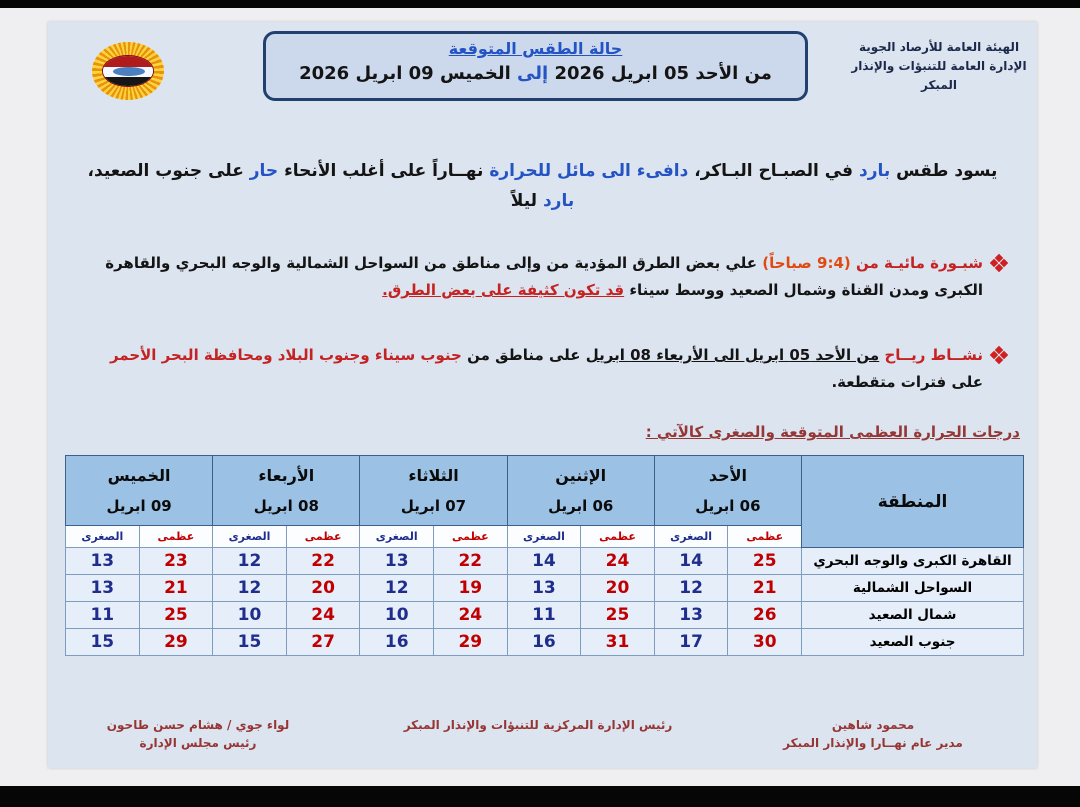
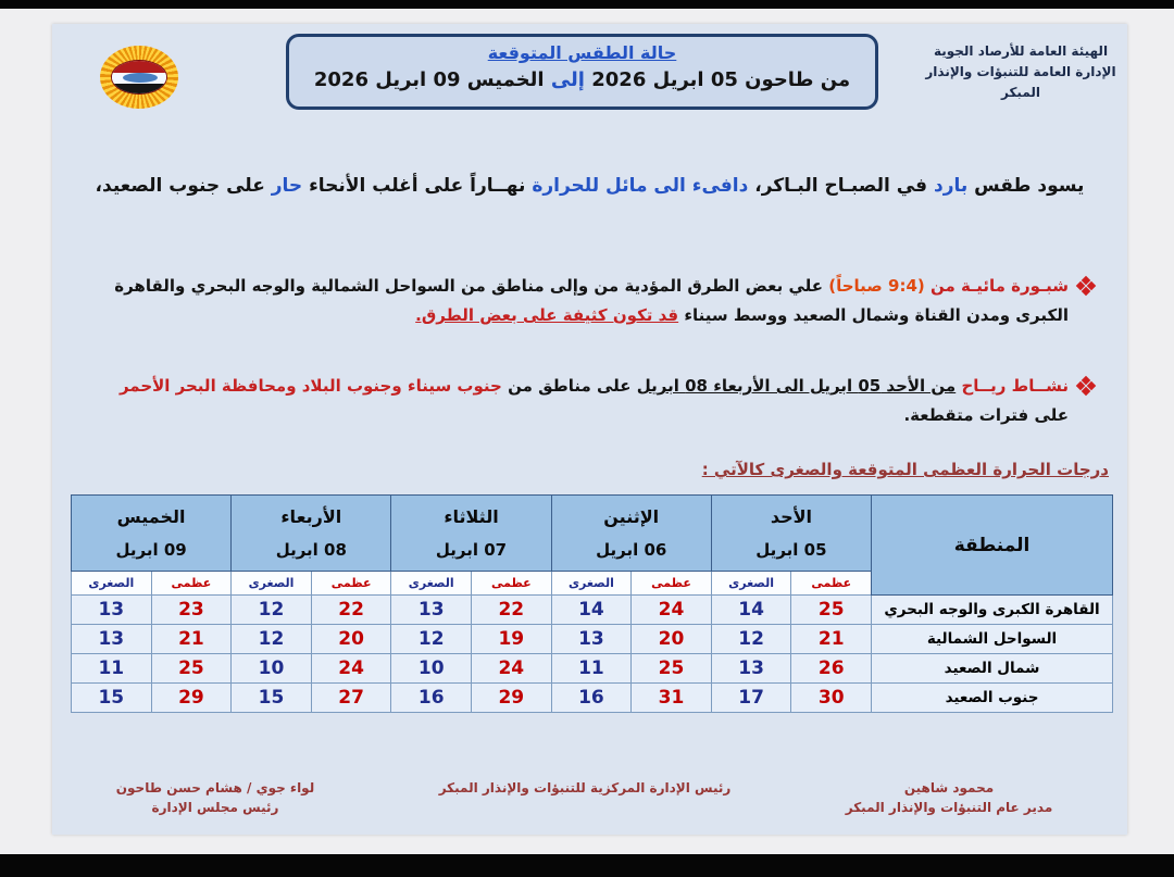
  الهيئة العامة للأرصاد الجوية
  الإدارة العامة للتنبؤات والإنذار المبكر
  حالة الطقس المتوقعة
- من الأحد 05 ابريل 2026 إلى الخميس 09 ابريل 2026
+ من طاحون 05 ابريل 2026 إلى الخميس 09 ابريل 2026
  يسود طقس بارد في الصبـاح البـاكر، دافىء الى مائل للحرارة نهــاراً على أغلب الأنحاء حار على جنوب الصعيد،
- بارد ليلاً
  شبـورة مائيـة من (9:4 صباحاً) علي بعض الطرق المؤدية من وإلى مناطق من السواحل الشمالية والوجه البحري والقاهرة الكبرى ومدن القناة وشمال الصعيد ووسط سيناء قد تكون كثيفة على بعض الطرق.
  نشــاط ريــاح من الأحد 05 ابريل الى الأربعاء 08 ابريل على مناطق من جنوب سيناء وجنوب البلاد ومحافظة البحر الأحمر على فترات متقطعة.
  درجات الحرارة العظمى المتوقعة والصغرى كالآتي :
- المنطقة	الأحد06 ابريل	الإثنين06 ابريل	الثلاثاء07 ابريل	الأربعاء08 ابريل	الخميس09 ابريل
+ المنطقة	الأحد05 ابريل	الإثنين06 ابريل	الثلاثاء07 ابريل	الأربعاء08 ابريل	الخميس09 ابريل
  عظمى	الصغرى	عظمى	الصغرى	عظمى	الصغرى	عظمى	الصغرى	عظمى	الصغرى
  القاهرة الكبرى والوجه البحري	25	14	24	14	22	13	22	12	23	13
  السواحل الشمالية	21	12	20	13	19	12	20	12	21	13
  شمال الصعيد	26	13	25	11	24	10	24	10	25	11
  جنوب الصعيد	30	17	31	16	29	16	27	15	29	15
  محمود شاهين
- مدير عام نهــارا والإنذار المبكر
+ مدير عام التنبؤات والإنذار المبكر
  رئيس الإدارة المركزية للتنبؤات والإنذار المبكر
  لواء جوي / هشام حسن طاحون
  رئيس مجلس الإدارة
